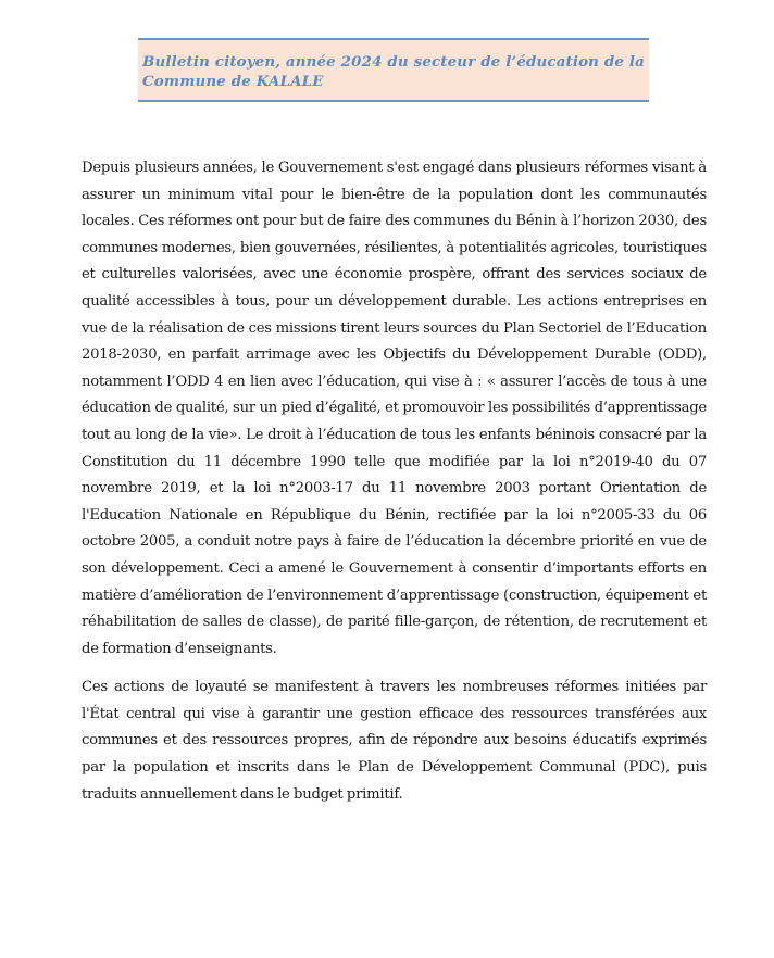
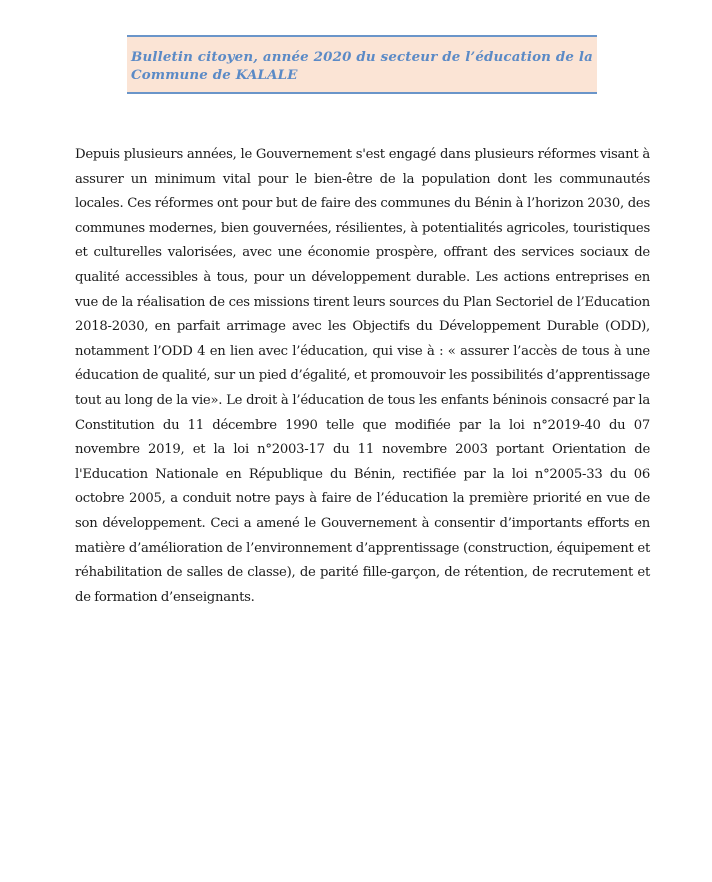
- Bulletin citoyen, année 2024 du secteur de l’éducation de la Commune de KALALE
+ Bulletin citoyen, année 2020 du secteur de l’éducation de la Commune de KALALE
- Depuis plusieurs années, le Gouvernement s'est engagé dans plusieurs réformes visant à assurer un minimum vital pour le bien-être de la population dont les communautés locales. Ces réformes ont pour but de faire des communes du Bénin à l’horizon 2030, des communes modernes, bien gouvernées, résilientes, à potentialités agricoles, touristiques et culturelles valorisées, avec une économie prospère, offrant des services sociaux de qualité accessibles à tous, pour un développement durable. Les actions entreprises en vue de la réalisation de ces missions tirent leurs sources du Plan Sectoriel de l’Education 2018-2030, en parfait arrimage avec les Objectifs du Développement Durable (ODD), notamment l’ODD 4 en lien avec l’éducation, qui vise à : « assurer l’accès de tous à une éducation de qualité, sur un pied d’égalité, et promouvoir les possibilités d’apprentissage tout au long de la vie». Le droit à l’éducation de tous les enfants béninois consacré par la Constitution du 11 décembre 1990 telle que modifiée par la loi n°2019-40 du 07 novembre 2019, et la loi n°2003-17 du 11 novembre 2003 portant Orientation de l'Education Nationale en République du Bénin, rectifiée par la loi n°2005-33 du 06 octobre 2005, a conduit notre pays à faire de l’éducation la décembre priorité en vue de son développement. Ceci a amené le Gouvernement à consentir d’importants efforts en matière d’amélioration de l’environnement d’apprentissage (construction, équipement et réhabilitation de salles de classe), de parité fille-garçon, de rétention, de recrutement et de formation d’enseignants.
+ Depuis plusieurs années, le Gouvernement s'est engagé dans plusieurs réformes visant à assurer un minimum vital pour le bien-être de la population dont les communautés locales. Ces réformes ont pour but de faire des communes du Bénin à l’horizon 2030, des communes modernes, bien gouvernées, résilientes, à potentialités agricoles, touristiques et culturelles valorisées, avec une économie prospère, offrant des services sociaux de qualité accessibles à tous, pour un développement durable. Les actions entreprises en vue de la réalisation de ces missions tirent leurs sources du Plan Sectoriel de l’Education 2018-2030, en parfait arrimage avec les Objectifs du Développement Durable (ODD), notamment l’ODD 4 en lien avec l’éducation, qui vise à : « assurer l’accès de tous à une éducation de qualité, sur un pied d’égalité, et promouvoir les possibilités d’apprentissage tout au long de la vie». Le droit à l’éducation de tous les enfants béninois consacré par la Constitution du 11 décembre 1990 telle que modifiée par la loi n°2019-40 du 07 novembre 2019, et la loi n°2003-17 du 11 novembre 2003 portant Orientation de l'Education Nationale en République du Bénin, rectifiée par la loi n°2005-33 du 06 octobre 2005, a conduit notre pays à faire de l’éducation la première priorité en vue de son développement. Ceci a amené le Gouvernement à consentir d’importants efforts en matière d’amélioration de l’environnement d’apprentissage (construction, équipement et réhabilitation de salles de classe), de parité fille-garçon, de rétention, de recrutement et de formation d’enseignants.
- Ces actions de loyauté se manifestent à travers les nombreuses réformes initiées par l'État central qui vise à garantir une gestion efficace des ressources transférées aux communes et des ressources propres, afin de répondre aux besoins éducatifs exprimés par la population et inscrits dans le Plan de Développement Communal (PDC), puis traduits annuellement dans le budget primitif.
